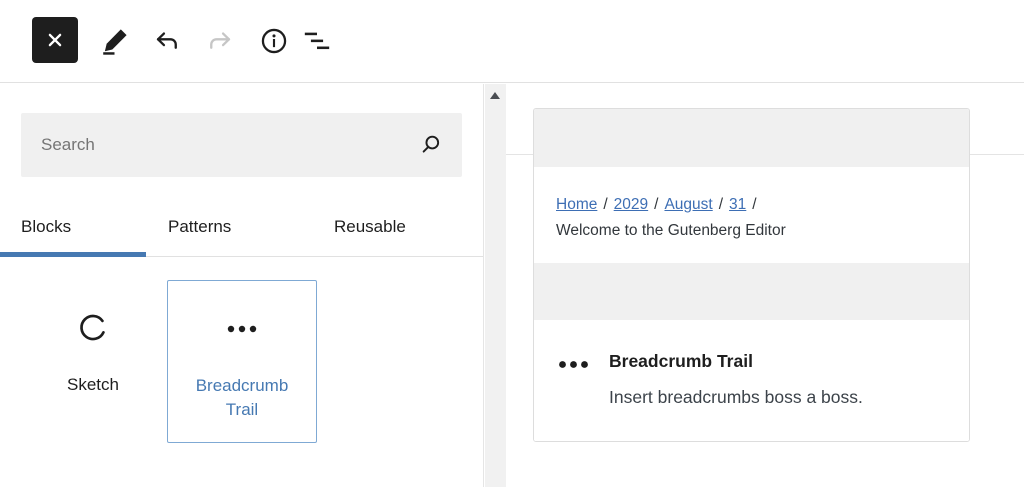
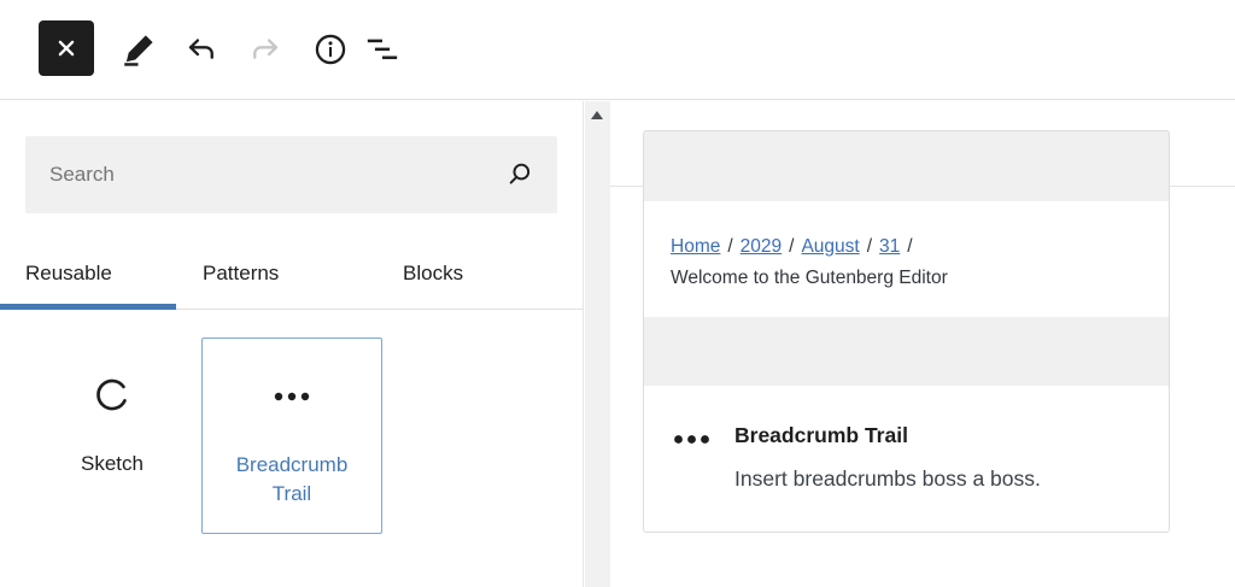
  Search
- Blocks
+ Reusable
  Patterns
- Reusable
+ Blocks
  Sketch
  Breadcrumb Trail
  Home / 2029 / August / 31 /
  Welcome to the Gutenberg Editor
  Breadcrumb Trail
  Insert breadcrumbs boss a boss.
